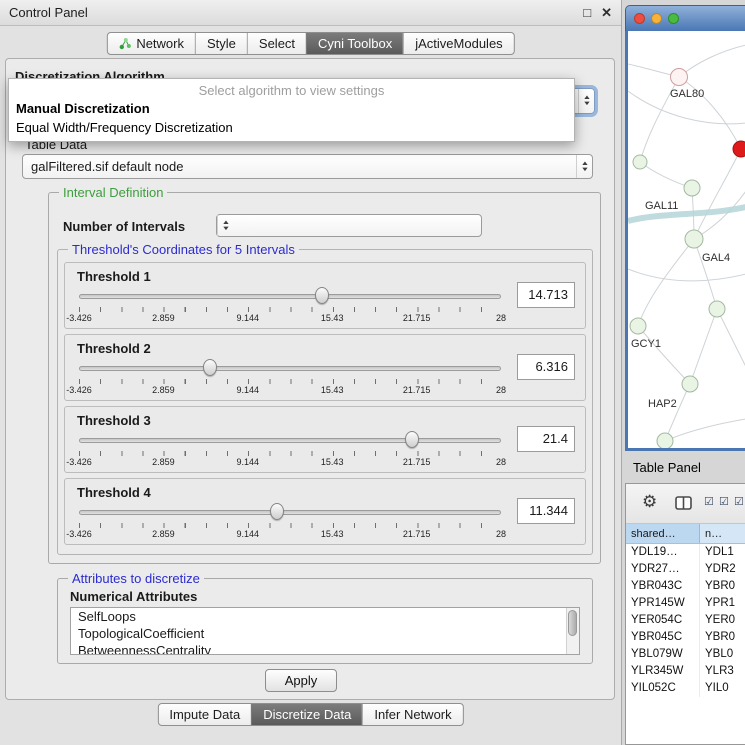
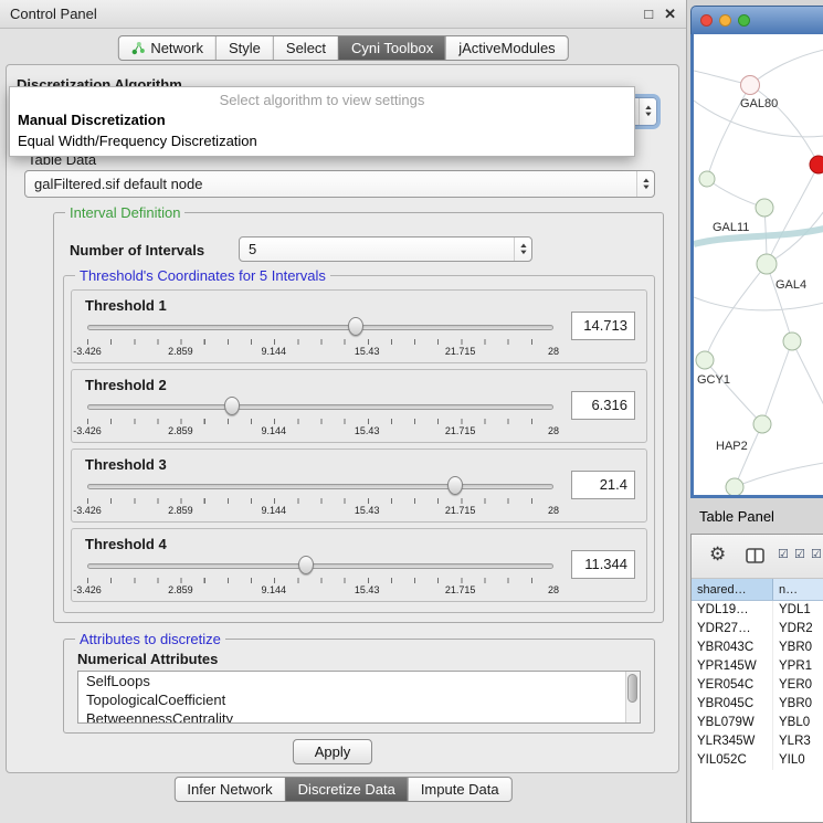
  Control Panel
  □
  ✕
  Network
  Style
  Select
  Cyni Toolbox
  jActiveModules
  Discretization Algorithm
  Table Data
  galFiltered.sif default node
  Interval Definition
  Number of Intervals
+ 5
  Threshold's Coordinates for 5 Intervals
  Threshold 1
  -3.426
  2.859
  9.144
  15.43
  21.715
  28
  14.713
  Threshold 2
  -3.426
  2.859
  9.144
  15.43
  21.715
  28
  6.316
  Threshold 3
  -3.426
  2.859
  9.144
  15.43
  21.715
  28
  21.4
  Threshold 4
  -3.426
  2.859
  9.144
  15.43
  21.715
  28
  11.344
  Attributes to discretize
  Numerical Attributes
  SelfLoops
  TopologicalCoefficient
  BetweennessCentrality
  Apply
- Impute Data
+ Infer Network
  Discretize Data
- Infer Network
+ Impute Data
  Select algorithm to view settings
  Manual Discretization
  Equal Width/Frequency Discretization
  GAL80
  GAL11
  GAL4
  GCY1
  HAP2
  Table Panel
  ⚙
  ☑
  ☑
  ☑
  shared…
  n…
  YDL19…
  YDL1
  YDR27…
  YDR2
  YBR043C
  YBR0
  YPR145W
  YPR1
  YER054C
  YER0
  YBR045C
  YBR0
  YBL079W
  YBL0
  YLR345W
  YLR3
  YIL052C
  YIL0
